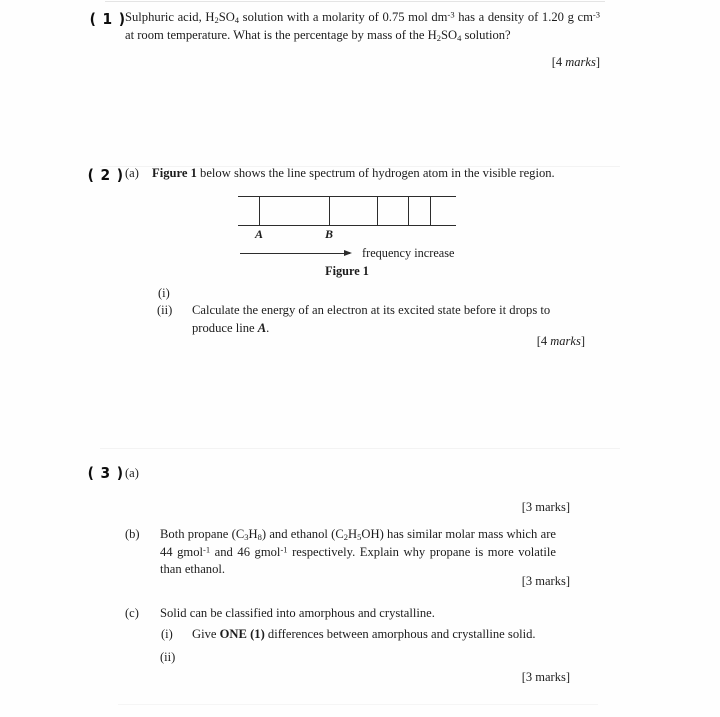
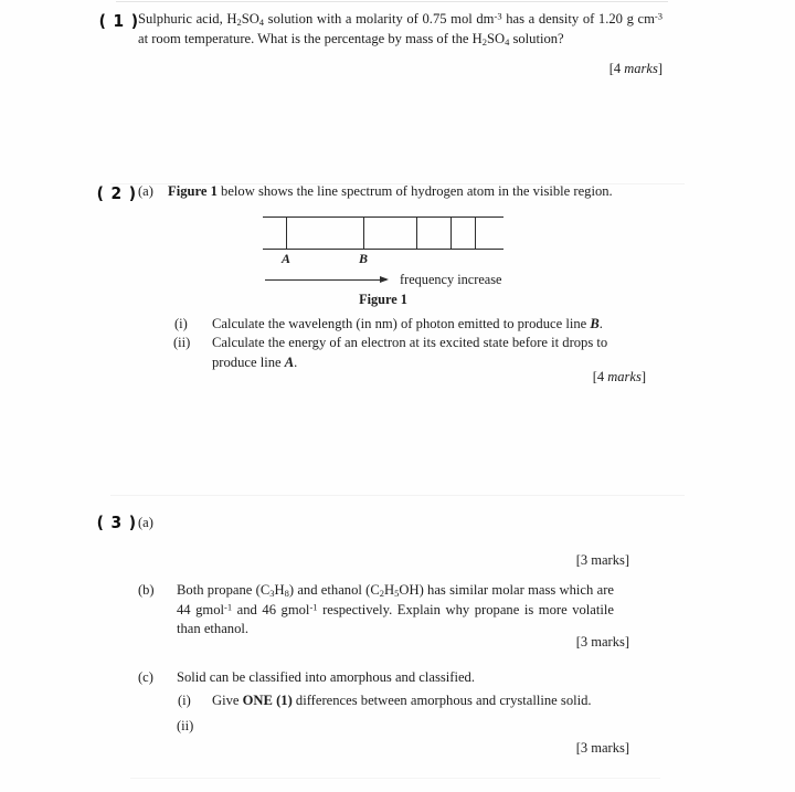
  ( 1 )
  Sulphuric acid, H2SO4 solution with a molarity of 0.75 mol dm-3 has a density of 1.20 g cm-3 at room temperature. What is the percentage by mass of the H2SO4 solution?
  [4 marks]
  ( 2 )
  (a)
  Figure 1 below shows the line spectrum of hydrogen atom in the visible region.
  A
  B
  frequency increase
  Figure 1
  (i)
+ Calculate the wavelength (in nm) of photon emitted to produce line B.
  (ii)
  Calculate the energy of an electron at its excited state before it drops to produce line A.
  [4 marks]
  ( 3 )
  (a)
  [3 marks]
  (b)
  Both propane (C3H8) and ethanol (C2H5OH) has similar molar mass which are 44 gmol-1 and 46 gmol-1 respectively. Explain why propane is more volatile than ethanol.
  [3 marks]
  (c)
- Solid can be classified into amorphous and crystalline.
+ Solid can be classified into amorphous and classified.
  (i)
  Give ONE (1) differences between amorphous and crystalline solid.
  (ii)
  [3 marks]
